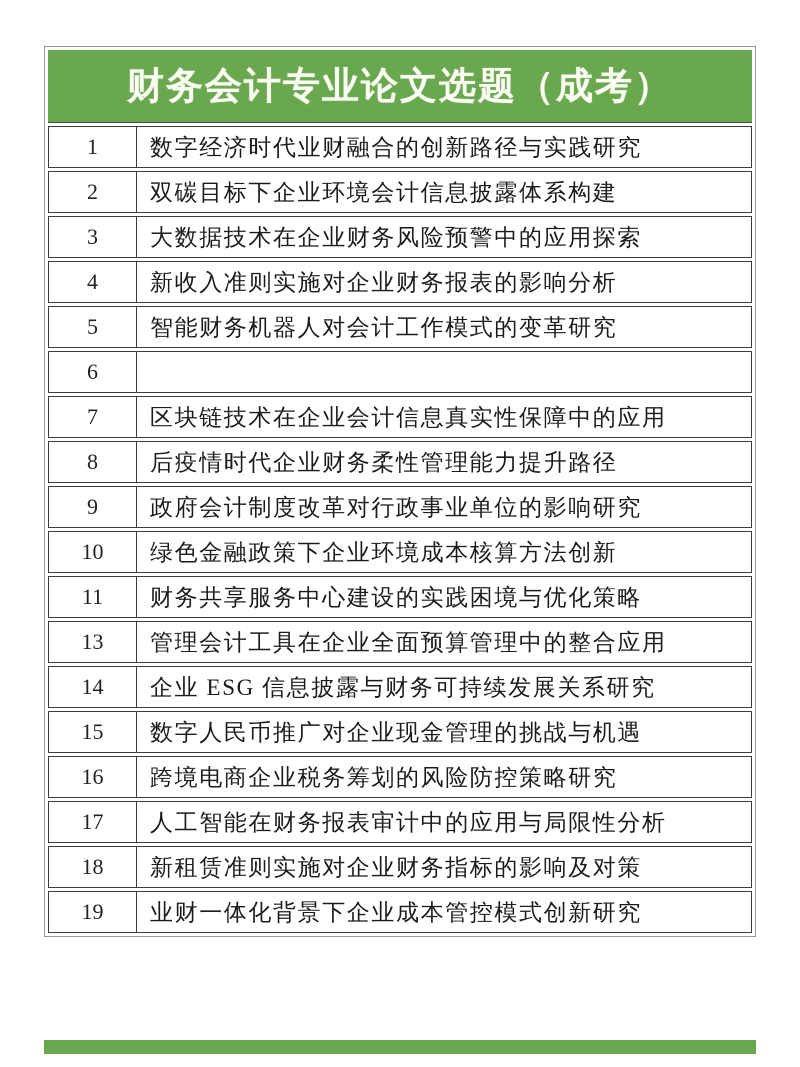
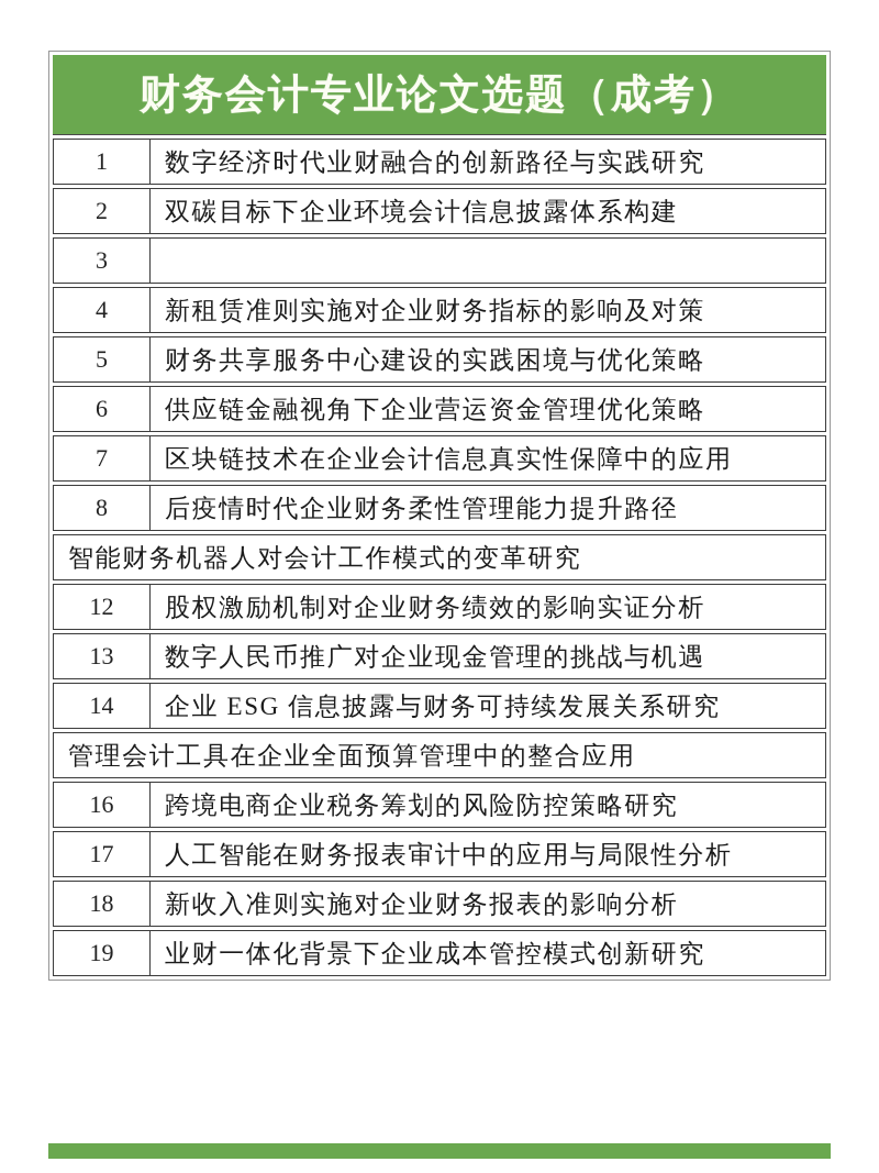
  财务会计专业论文选题（成考）
  1
  数字经济时代业财融合的创新路径与实践研究
  2
  双碳目标下企业环境会计信息披露体系构建
  3
- 大数据技术在企业财务风险预警中的应用探索
  4
- 新收入准则实施对企业财务报表的影响分析
+ 新租赁准则实施对企业财务指标的影响及对策
  5
- 智能财务机器人对会计工作模式的变革研究
+ 财务共享服务中心建设的实践困境与优化策略
  6
+ 供应链金融视角下企业营运资金管理优化策略
  7
  区块链技术在企业会计信息真实性保障中的应用
  8
  后疫情时代企业财务柔性管理能力提升路径
- 9
- 政府会计制度改革对行政事业单位的影响研究
- 10
- 绿色金融政策下企业环境成本核算方法创新
- 11
- 财务共享服务中心建设的实践困境与优化策略
+ 智能财务机器人对会计工作模式的变革研究
+ 12
+ 股权激励机制对企业财务绩效的影响实证分析
  13
- 管理会计工具在企业全面预算管理中的整合应用
+ 数字人民币推广对企业现金管理的挑战与机遇
  14
  企业 ESG 信息披露与财务可持续发展关系研究
- 15
- 数字人民币推广对企业现金管理的挑战与机遇
+ 管理会计工具在企业全面预算管理中的整合应用
  16
  跨境电商企业税务筹划的风险防控策略研究
  17
  人工智能在财务报表审计中的应用与局限性分析
  18
- 新租赁准则实施对企业财务指标的影响及对策
+ 新收入准则实施对企业财务报表的影响分析
  19
  业财一体化背景下企业成本管控模式创新研究
